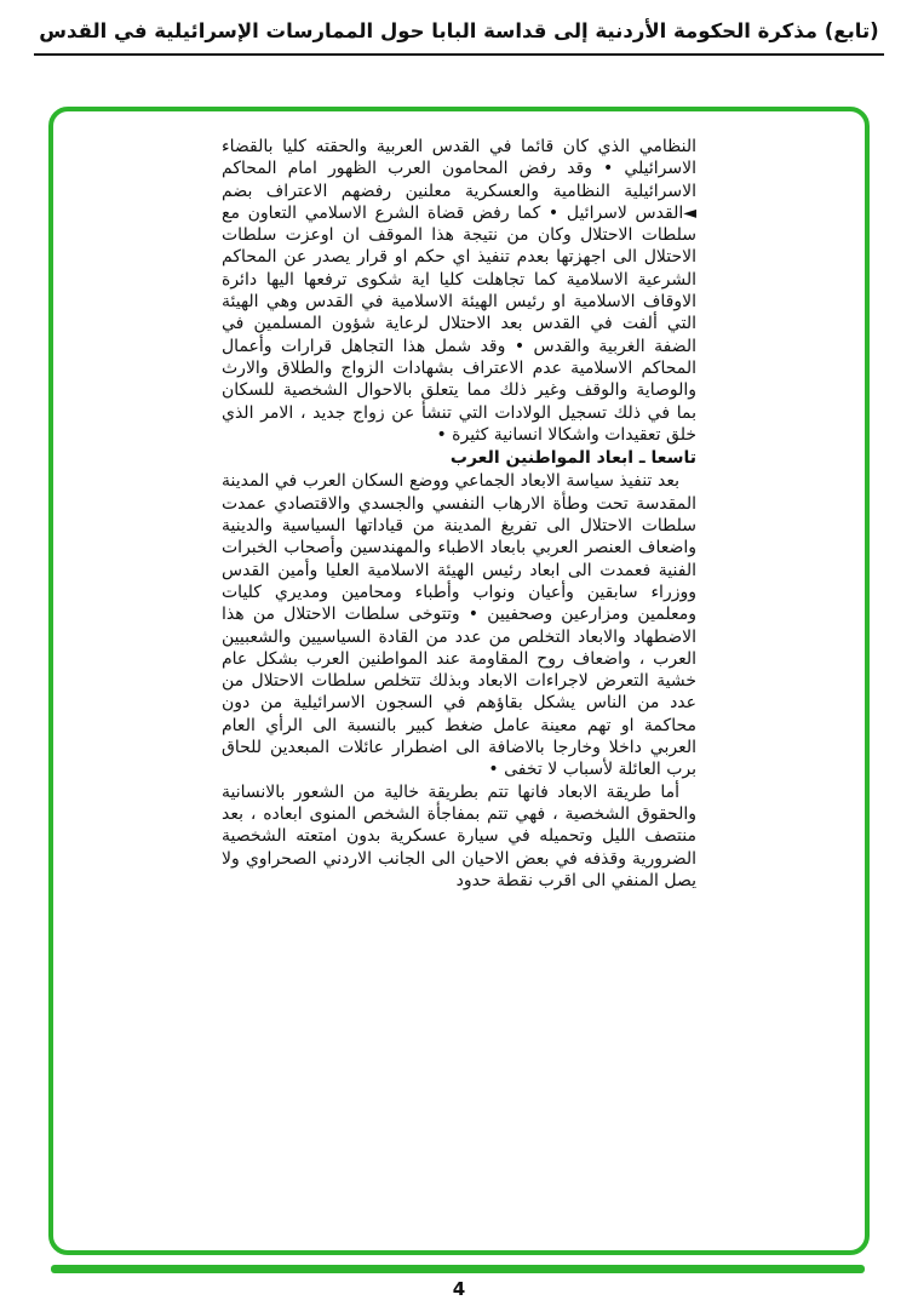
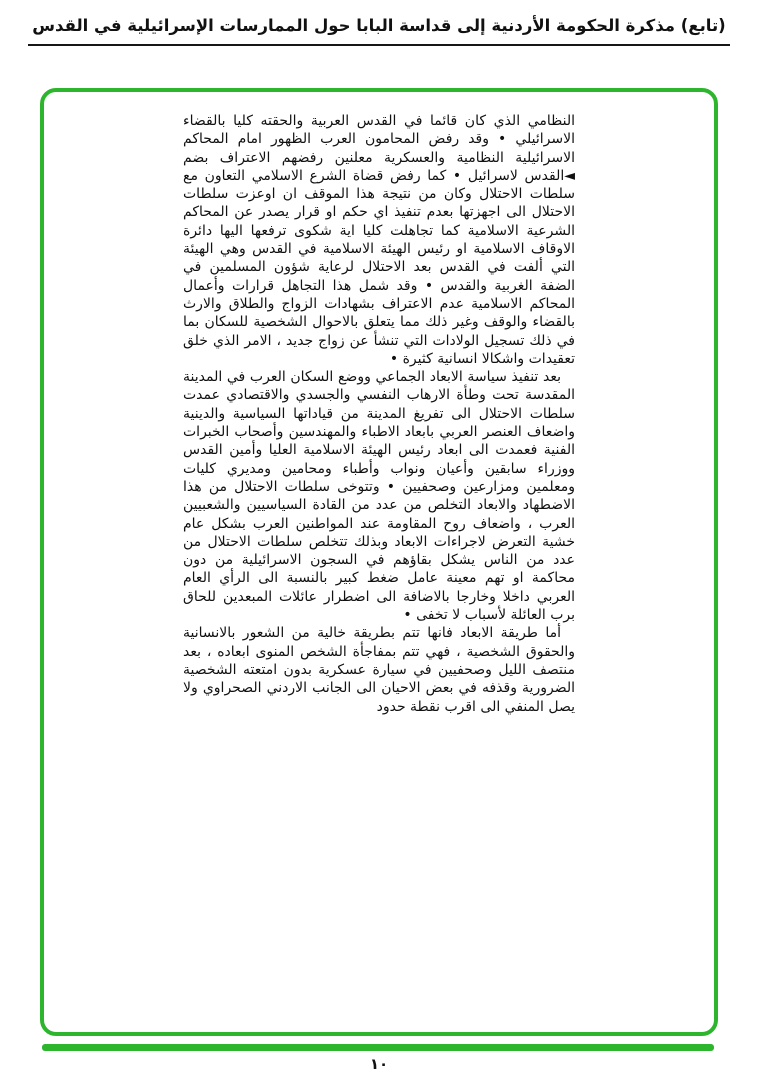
  (تابع) مذكرة الحكومة الأردنية إلى قداسة البابا حول الممارسات الإسرائيلية في القدس
- النظامي الذي كان قائما في القدس العربية والحقته كليا بالقضاء الاسرائيلي • وقد رفض المحامون العرب الظهور امام المحاكم الاسرائيلية النظامية والعسكرية معلنين رفضهم الاعتراف بضم ◄القدس لاسرائيل • كما رفض قضاة الشرع الاسلامي التعاون مع سلطات الاحتلال وكان من نتيجة هذا الموقف ان اوعزت سلطات الاحتلال الى اجهزتها بعدم تنفيذ اي حكم او قرار يصدر عن المحاكم الشرعية الاسلامية كما تجاهلت كليا اية شكوى ترفعها اليها دائرة الاوقاف الاسلامية او رئيس الهيئة الاسلامية في القدس وهي الهيئة التي ألفت في القدس بعد الاحتلال لرعاية شؤون المسلمين في الضفة الغربية والقدس • وقد شمل هذا التجاهل قرارات وأعمال المحاكم الاسلامية عدم الاعتراف بشهادات الزواج والطلاق والارث والوصاية والوقف وغير ذلك مما يتعلق بالاحوال الشخصية للسكان بما في ذلك تسجيل الولادات التي تنشأ عن زواج جديد ، الامر الذي خلق تعقيدات واشكالا انسانية كثيرة •
+ النظامي الذي كان قائما في القدس العربية والحقته كليا بالقضاء الاسرائيلي • وقد رفض المحامون العرب الظهور امام المحاكم الاسرائيلية النظامية والعسكرية معلنين رفضهم الاعتراف بضم ◄القدس لاسرائيل • كما رفض قضاة الشرع الاسلامي التعاون مع سلطات الاحتلال وكان من نتيجة هذا الموقف ان اوعزت سلطات الاحتلال الى اجهزتها بعدم تنفيذ اي حكم او قرار يصدر عن المحاكم الشرعية الاسلامية كما تجاهلت كليا اية شكوى ترفعها اليها دائرة الاوقاف الاسلامية او رئيس الهيئة الاسلامية في القدس وهي الهيئة التي ألفت في القدس بعد الاحتلال لرعاية شؤون المسلمين في الضفة الغربية والقدس • وقد شمل هذا التجاهل قرارات وأعمال المحاكم الاسلامية عدم الاعتراف بشهادات الزواج والطلاق والارث بالقضاء والوقف وغير ذلك مما يتعلق بالاحوال الشخصية للسكان بما في ذلك تسجيل الولادات التي تنشأ عن زواج جديد ، الامر الذي خلق تعقيدات واشكالا انسانية كثيرة •
- تاسعا ـ ابعاد المواطنين العرب
  بعد تنفيذ سياسة الابعاد الجماعي ووضع السكان العرب في المدينة المقدسة تحت وطأة الارهاب النفسي والجسدي والاقتصادي عمدت سلطات الاحتلال الى تفريغ المدينة من قياداتها السياسية والدينية واضعاف العنصر العربي بابعاد الاطباء والمهندسين وأصحاب الخبرات الفنية فعمدت الى ابعاد رئيس الهيئة الاسلامية العليا وأمين القدس ووزراء سابقين وأعيان ونواب وأطباء ومحامين ومديري كليات ومعلمين ومزارعين وصحفيين • وتتوخى سلطات الاحتلال من هذا الاضطهاد والابعاد التخلص من عدد من القادة السياسيين والشعبيين العرب ، واضعاف روح المقاومة عند المواطنين العرب بشكل عام خشية التعرض لاجراءات الابعاد وبذلك تتخلص سلطات الاحتلال من عدد من الناس يشكل بقاؤهم في السجون الاسرائيلية من دون محاكمة او تهم معينة عامل ضغط كبير بالنسبة الى الرأي العام العربي داخلا وخارجا بالاضافة الى اضطرار عائلات المبعدين للحاق برب العائلة لأسباب لا تخفى •
- أما طريقة الابعاد فانها تتم بطريقة خالية من الشعور بالانسانية والحقوق الشخصية ، فهي تتم بمفاجأة الشخص المنوى ابعاده ، بعد منتصف الليل وتحميله في سيارة عسكرية بدون امتعته الشخصية الضرورية وقذفه في بعض الاحيان الى الجانب الاردني الصحراوي ولا يصل المنفي الى اقرب نقطة حدود
+ أما طريقة الابعاد فانها تتم بطريقة خالية من الشعور بالانسانية والحقوق الشخصية ، فهي تتم بمفاجأة الشخص المنوى ابعاده ، بعد منتصف الليل وصحفيين في سيارة عسكرية بدون امتعته الشخصية الضرورية وقذفه في بعض الاحيان الى الجانب الاردني الصحراوي ولا يصل المنفي الى اقرب نقطة حدود
- 4
+ ١٠
